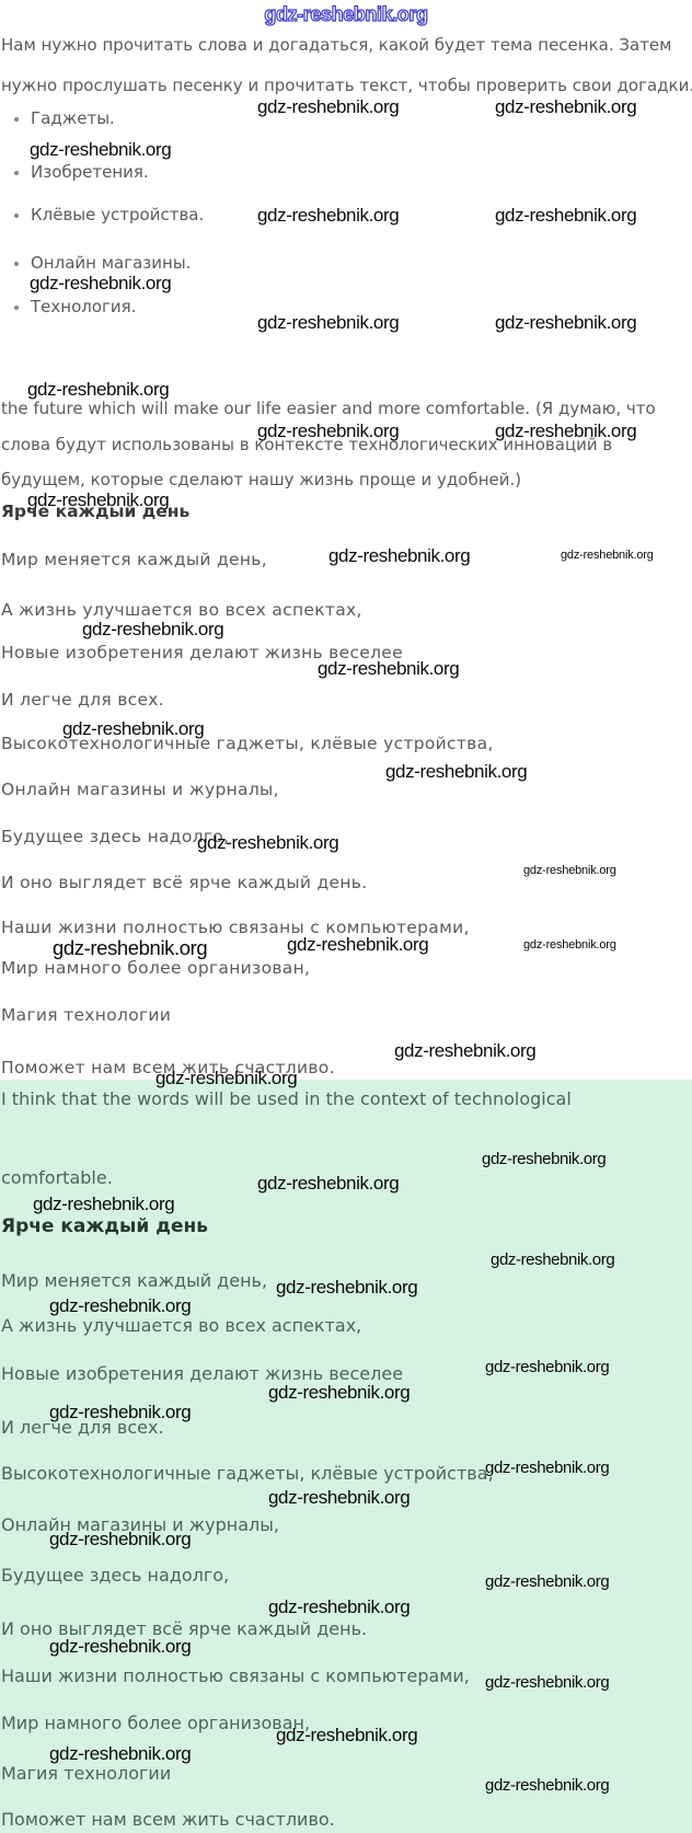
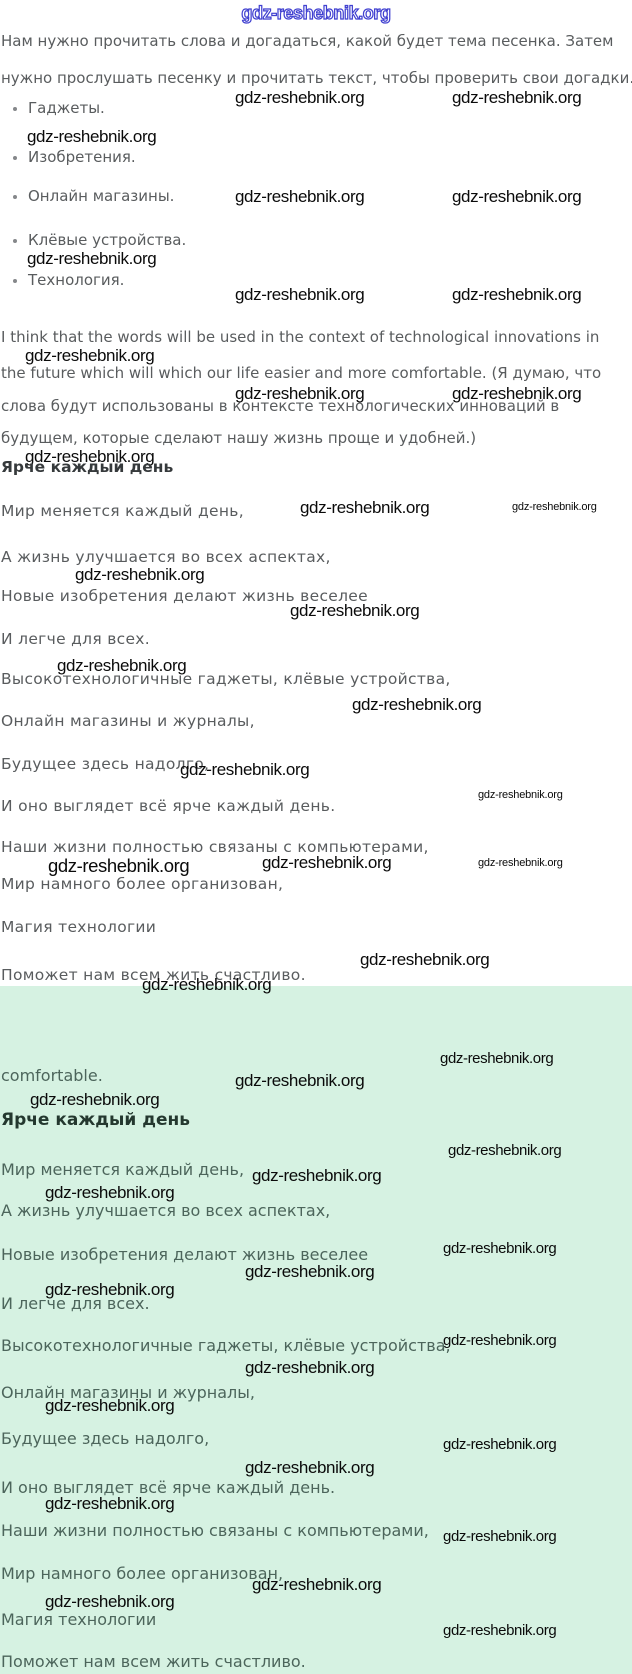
  gdz-reshebnik.org
  Нам нужно прочитать слова и догадаться, какой будет тема песенка. Затем
  нужно прослушать песенку и прочитать текст, чтобы проверить свои догадки
  gdz-reshebnik.org
  gdz-reshebnik.org
  Гаджеты.
  gdz-reshebnik.org
  Изобретения.
- Клёвые устройства.
+ Онлайн магазины.
  gdz-reshebnik.org
  gdz-reshebnik.org
- Онлайн магазины.
+ Клёвые устройства.
  gdz-reshebnik.org
  Технология.
  gdz-reshebnik.org
  gdz-reshebnik.org
+ I think that the words will be used in the context of technological innovations in
  gdz-reshebnik.org
- the future which will make our life easier and more comfortable. (Я думаю, что
+ the future which will which our life easier and more comfortable. (Я думаю, что
  gdz-reshebnik.org
  gdz-reshebnik.org
  слова будут использованы в контексте технологических инноваций в
  будущем, которые сделают нашу жизнь проще и удобней.)
  gdz-reshebnik.org
  Ярче каждый день
  Мир меняется каждый день,
  gdz-reshebnik.org
  gdz-reshebnik.org
  А жизнь улучшается во всех аспектах,
  gdz-reshebnik.org
  Новые изобретения делают жизнь веселее
  gdz-reshebnik.org
  И легче для всех.
  gdz-reshebnik.org
  Высокотехнологичные гаджеты, клёвые устройства,
  gdz-reshebnik.org
  Онлайн магазины и журналы,
  Будущее здесь надолго,
  gdz-reshebnik.org
  gdz-reshebnik.org
  И оно выглядет всё ярче каждый день.
  Наши жизни полностью связаны с компьютерами,
  gdz-reshebnik.org
  gdz-reshebnik.org
  gdz-reshebnik.org
  Мир намного более организован,
  Магия технологии
  gdz-reshebnik.org
  Поможет нам всем жить счастливо.
  gdz-reshebnik.org
- I think that the words will be used in the context of technological
  gdz-reshebnik.org
  comfortable.
  gdz-reshebnik.org
  gdz-reshebnik.org
  Ярче каждый день
  gdz-reshebnik.org
  Мир меняется каждый день,
  gdz-reshebnik.org
  gdz-reshebnik.org
  А жизнь улучшается во всех аспектах,
  gdz-reshebnik.org
  Новые изобретения делают жизнь веселее
  gdz-reshebnik.org
  gdz-reshebnik.org
  И легче для всех.
  gdz-reshebnik.org
  Высокотехнологичные гаджеты, клёвые устройства,
  gdz-reshebnik.org
  Онлайн магазины и журналы,
  gdz-reshebnik.org
  Будущее здесь надолго,
  gdz-reshebnik.org
  gdz-reshebnik.org
  И оно выглядет всё ярче каждый день.
  gdz-reshebnik.org
  Наши жизни полностью связаны с компьютерами,
  gdz-reshebnik.org
  Мир намного более организован,
  gdz-reshebnik.org
  gdz-reshebnik.org
  Магия технологии
  gdz-reshebnik.org
  Поможет нам всем жить счастливо.
